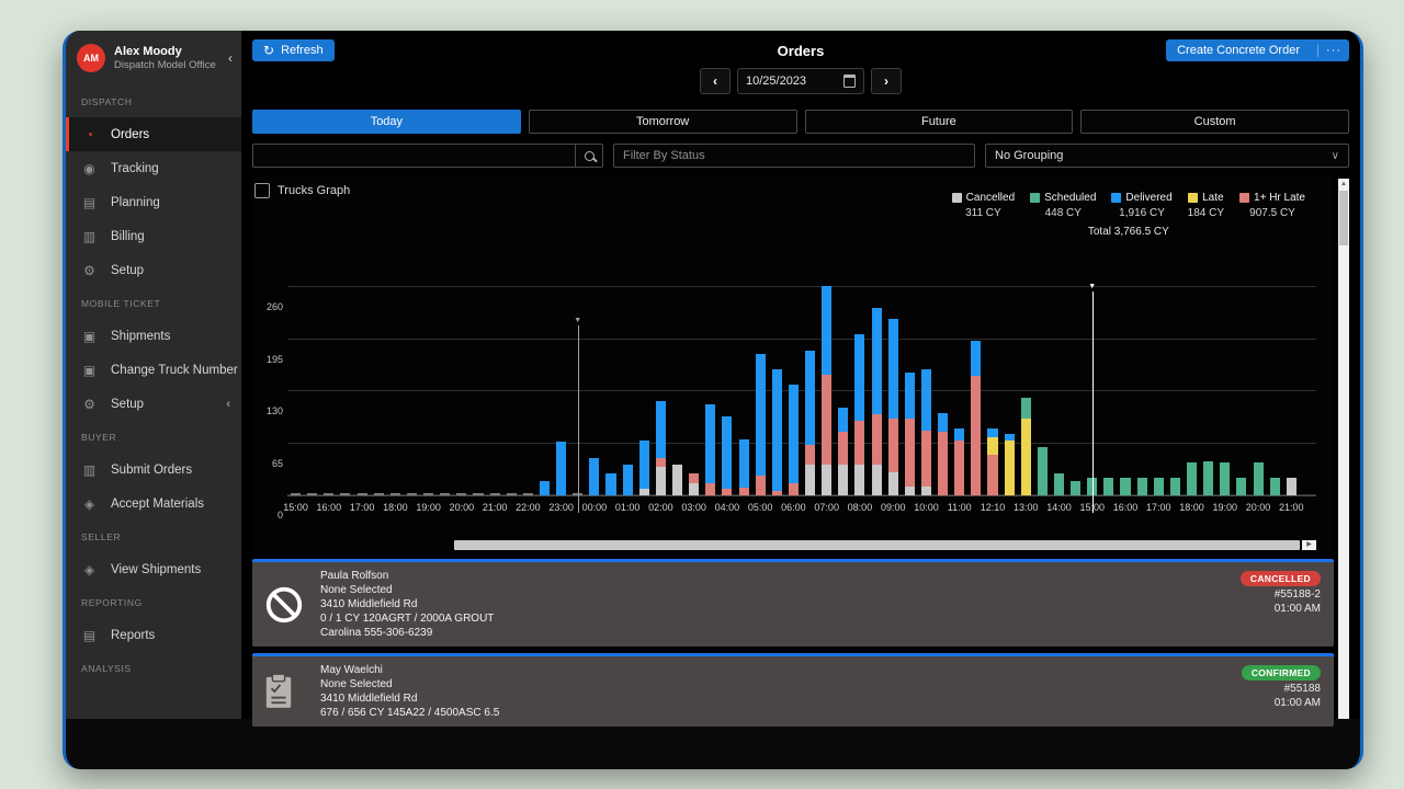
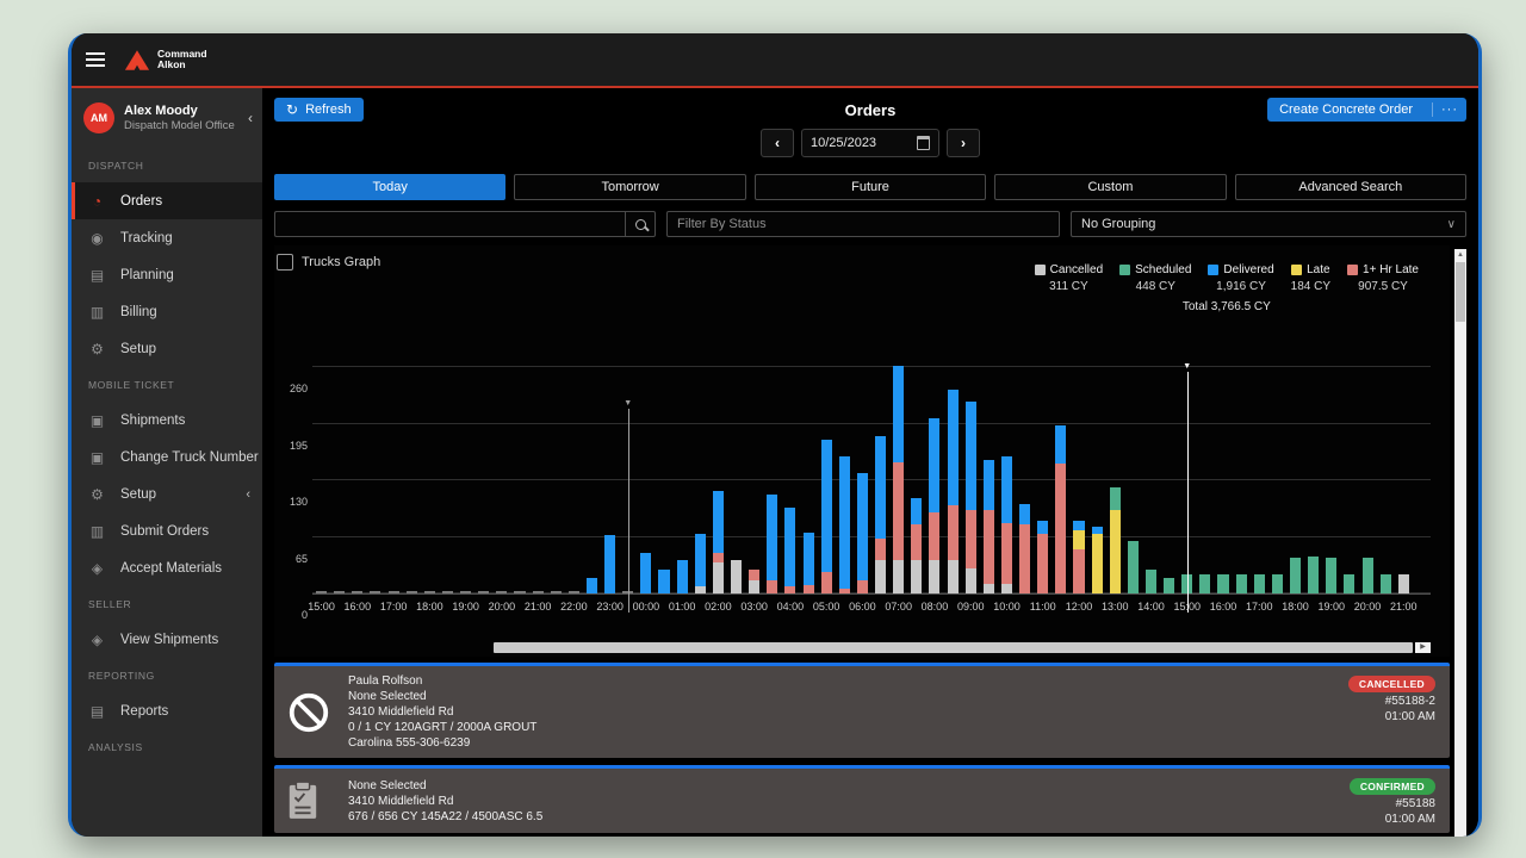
+ Command
+ Alkon
  AM
  Alex Moody
  Dispatch Model Office
  ‹
  DISPATCH
  ◔
  Orders
  ◉
  Tracking
  ▤
  Planning
  ▥
  Billing
  ⚙
  Setup
  MOBILE TICKET
  ▣
  Shipments
  ▣
  Change Truck Number
  ⚙
  Setup
  ‹
- BUYER
  ▥
  Submit Orders
  ◈
  Accept Materials
  SELLER
  ◈
  View Shipments
  REPORTING
  ▤
  Reports
  ANALYSIS
  ↻
  Refresh
  Orders
  Create Concrete Order
  ···
  ‹
  10/25/2023
  ›
  Today
  Tomorrow
  Future
  Custom
+ Advanced Search
  Filter By Status
  No Grouping
  ∨
  Trucks Graph
  Cancelled
  311 CY
  Scheduled
  448 CY
  Delivered
  1,916 CY
  Late
  184 CY
  1+ Hr Late
  907.5 CY
  Total 3,766.5 CY
  0
  65
  130
  195
  260
  15:00
  16:00
  17:00
  18:00
  19:00
  20:00
  21:00
  22:00
  23:00
  00:00
  01:00
  02:00
  03:00
  04:00
  05:00
  06:00
  07:00
  08:00
  09:00
  10:00
  11:00
- 12:10
+ 12:00
  13:00
  14:00
  15:00
  16:00
  17:00
  18:00
  19:00
  20:00
  21:00
  Paula Rolfson
  None Selected
  3410 Middlefield Rd
  0 / 1 CY 120AGRT / 2000A GROUT
  Carolina 555-306-6239
  CANCELLED
  #55188-2
  01:00 AM
- May Waelchi
  None Selected
  3410 Middlefield Rd
  676 / 656 CY 145A22 / 4500ASC 6.5
  CONFIRMED
  #55188
  01:00 AM
